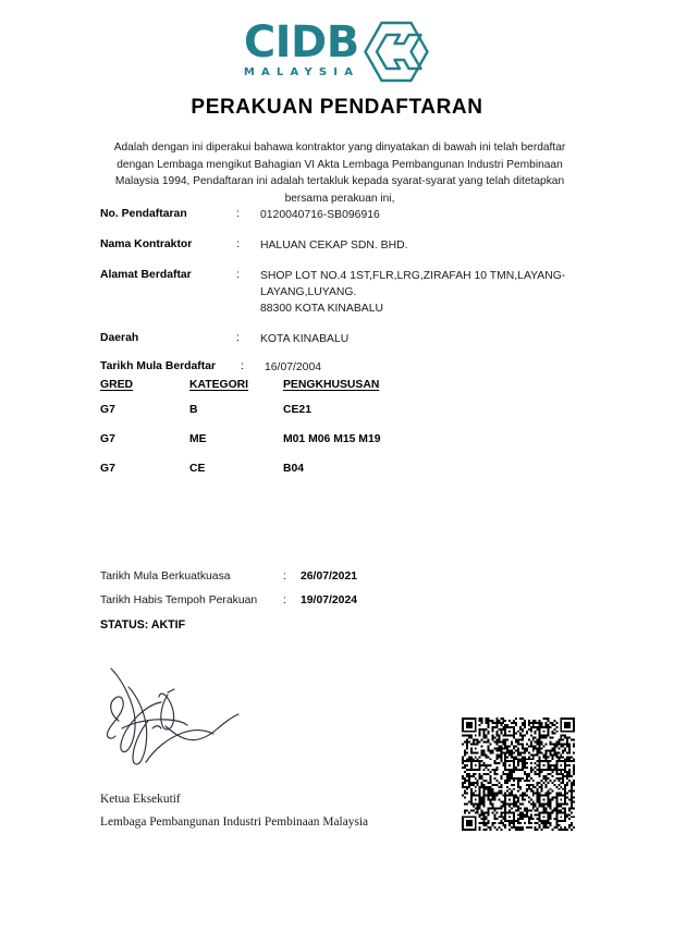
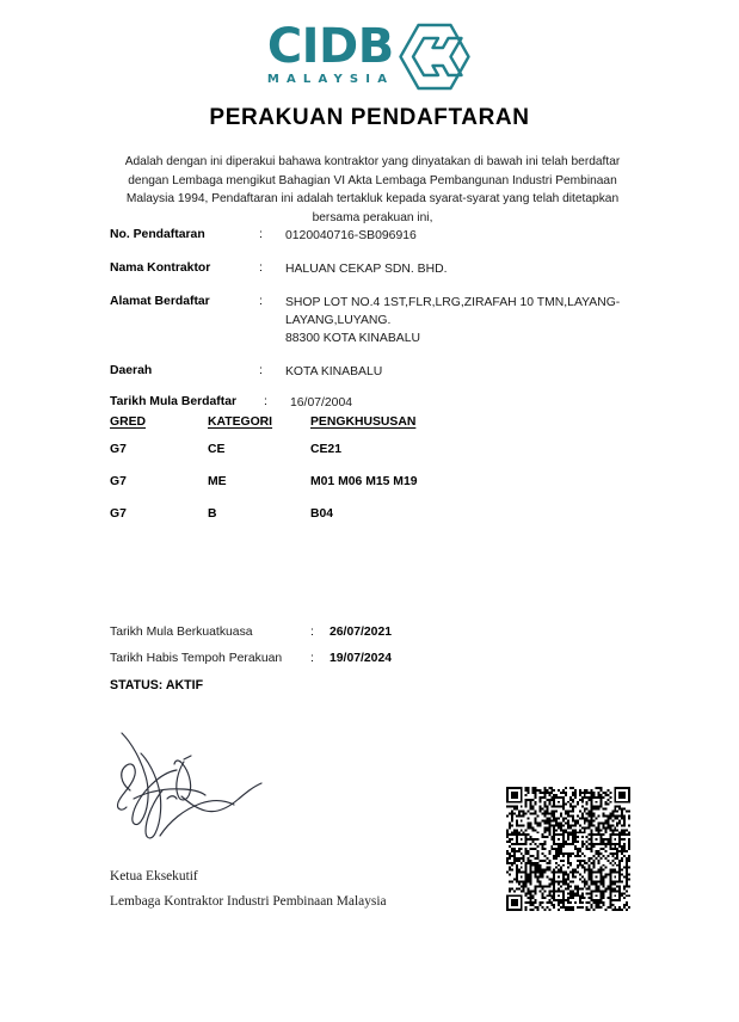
  CIDB
  MALAYSIA
  PERAKUAN PENDAFTARAN
  Adalah dengan ini diperakui bahawa kontraktor yang dinyatakan di bawah ini telah berdaftar dengan Lembaga mengikut Bahagian VI Akta Lembaga Pembangunan Industri Pembinaan Malaysia 1994, Pendaftaran ini adalah tertakluk kepada syarat-syarat yang telah ditetapkan bersama perakuan ini,
  No. Pendaftaran
  :
  0120040716-SB096916
  Nama Kontraktor
  :
  HALUAN CEKAP SDN. BHD.
  Alamat Berdaftar
  :
  SHOP LOT NO.4 1ST,FLR,LRG,ZIRAFAH 10 TMN,LAYANG-
  LAYANG,LUYANG.
  88300 KOTA KINABALU
  Daerah
  :
  KOTA KINABALU
  Tarikh Mula Berdaftar
  :
  16/07/2004
  GRED	KATEGORI	PENGKHUSUSAN
- G7	B	CE21
+ G7	CE	CE21
  G7	ME	M01 M06 M15 M19
- G7	CE	B04
+ G7	B	B04
  Tarikh Mula Berkuatkuasa
  :
  26/07/2021
  Tarikh Habis Tempoh Perakuan
  :
  19/07/2024
  STATUS: AKTIF
  Ketua Eksekutif
- Lembaga Pembangunan Industri Pembinaan Malaysia
+ Lembaga Kontraktor Industri Pembinaan Malaysia
